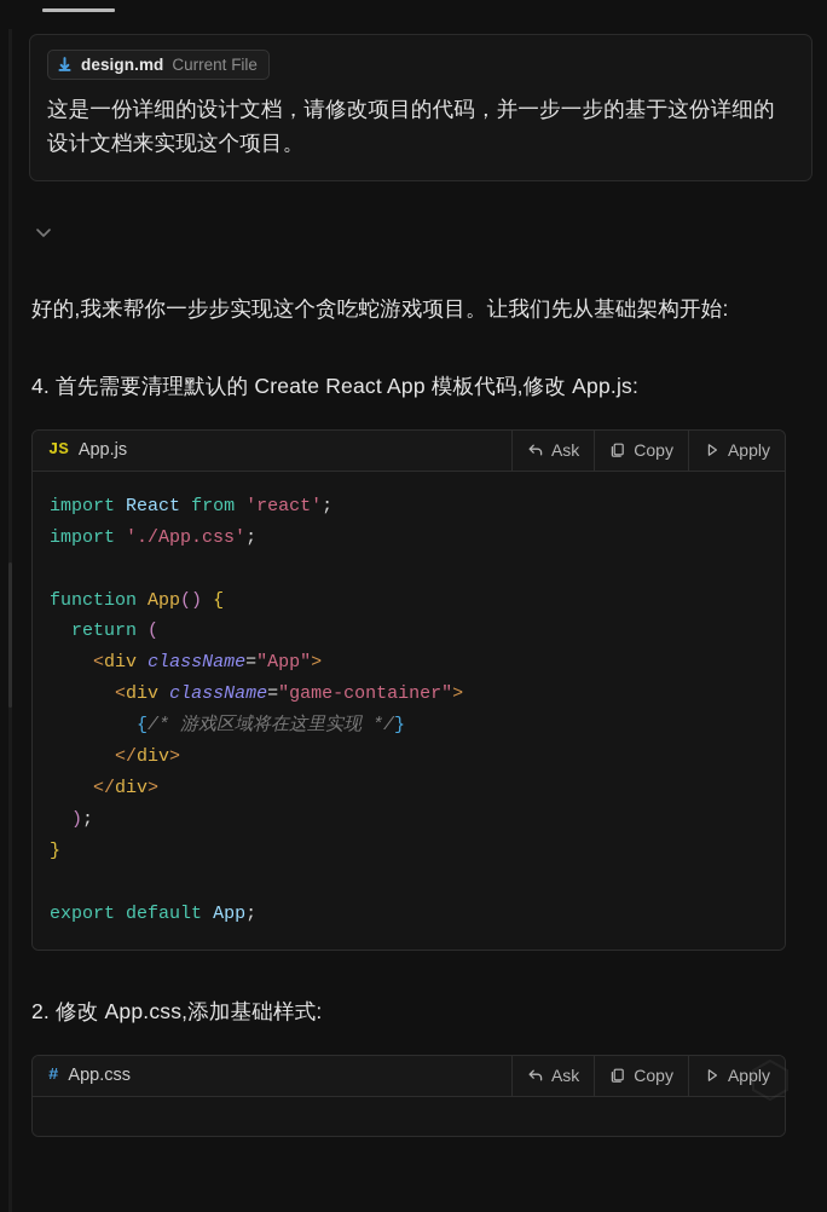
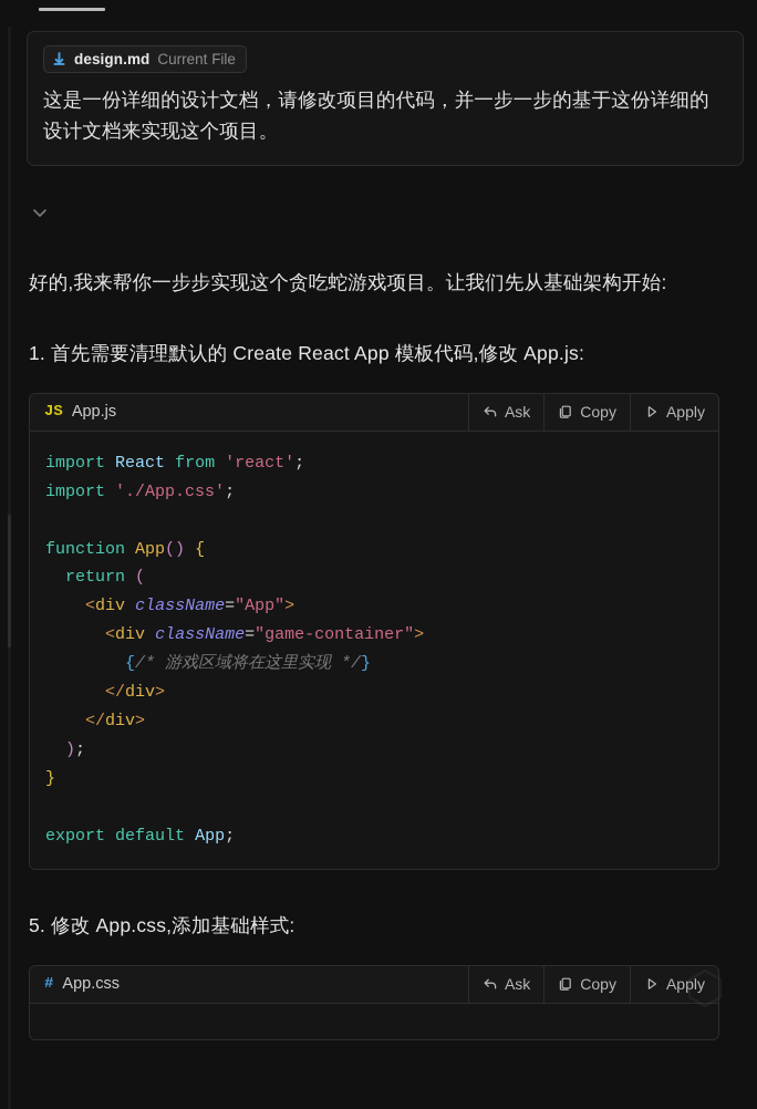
  design.md
  Current File
  这是一份详细的设计文档，请修改项目的代码，并一步一步的基于这份详细的设计文档来实现这个项目。
  好的,我来帮你一步步实现这个贪吃蛇游戏项目。让我们先从基础架构开始:
- 4. 首先需要清理默认的 Create React App 模板代码,修改 App.js:
+ 1. 首先需要清理默认的 Create React App 模板代码,修改 App.js:
  JS
  App.js
  Ask
  Copy
  Apply
  import React from 'react'; import './App.css'; function App() { return ( <div className="App"> <div className="game-container"> {/* 游戏区域将在这里实现 */} </div> </div> ); } export default App;
- 2. 修改 App.css,添加基础样式:
+ 5. 修改 App.css,添加基础样式:
  #
  App.css
  Ask
  Copy
  Apply
